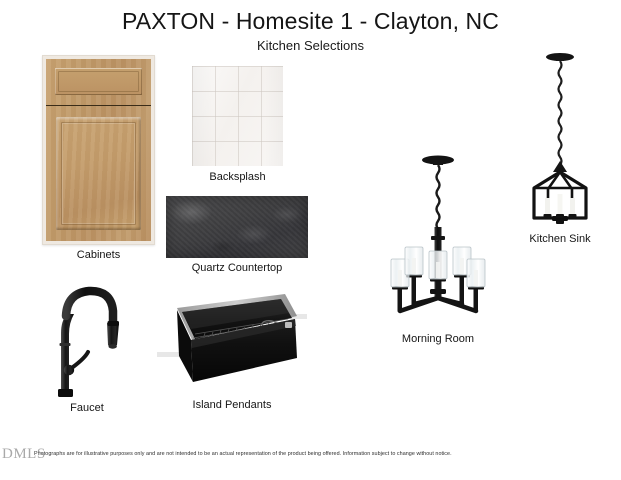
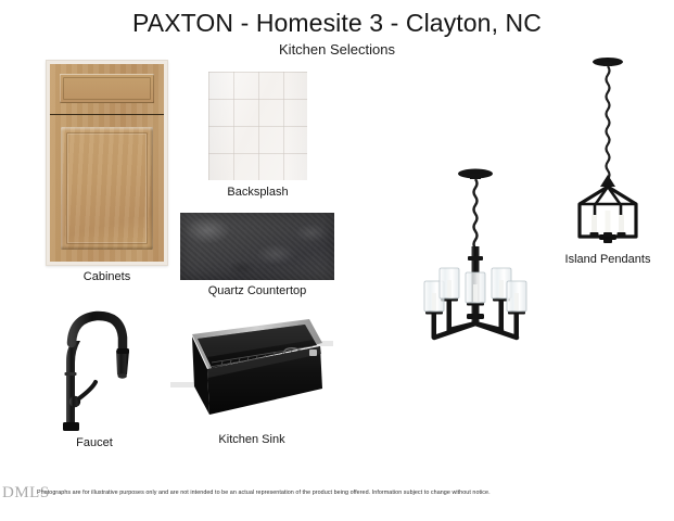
- PAXTON - Homesite 1 - Clayton, NC
+ PAXTON - Homesite 3 - Clayton, NC
  Kitchen Selections
  Cabinets
  Backsplash
  Quartz Countertop
  Faucet
- Island Pendants
+ Kitchen Sink
- Morning Room
- Kitchen Sink
+ Island Pendants
  DMLS
